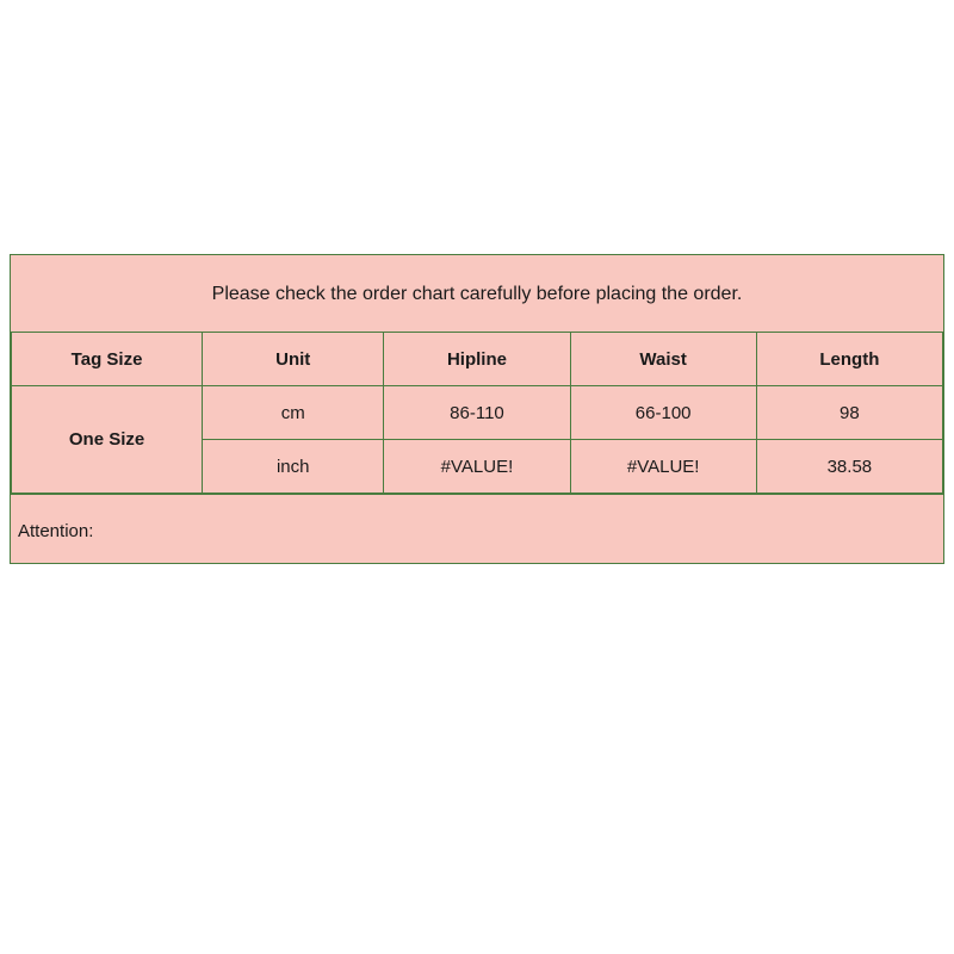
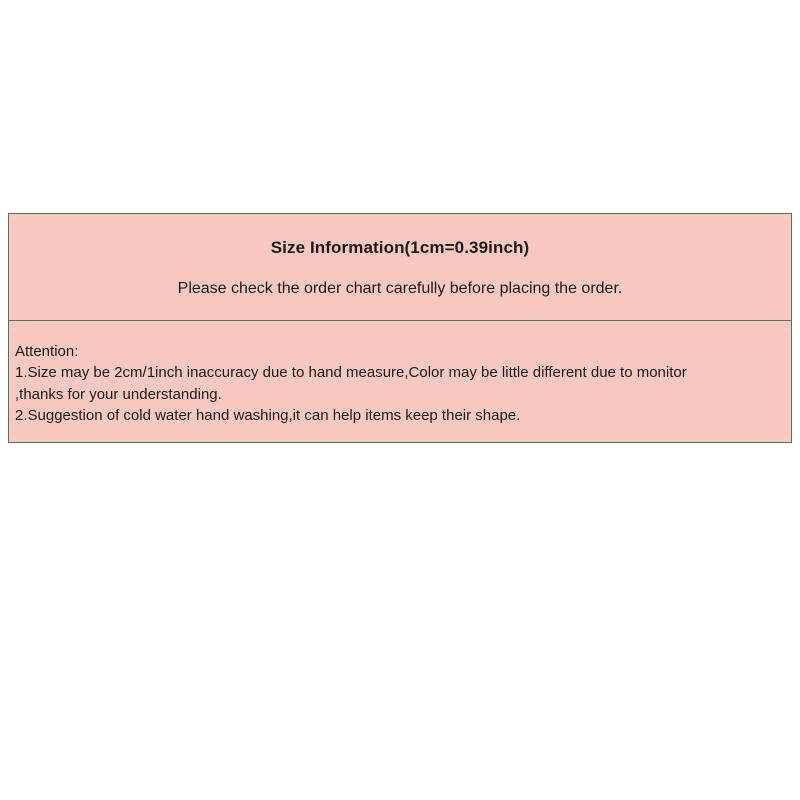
+ Size Information(1cm=0.39inch)
  Please check the order chart carefully before placing the order.
- Tag Size	Unit	Hipline	Waist	Length
- One Size	cm	86-110	66-100	98
- inch	#VALUE!	#VALUE!	38.58
  Attention:
+ 1.Size may be 2cm/1inch inaccuracy due to hand measure,Color may be little different due to monitor
+ ,thanks for your understanding.
+ 2.Suggestion of cold water hand washing,it can help items keep their shape.
